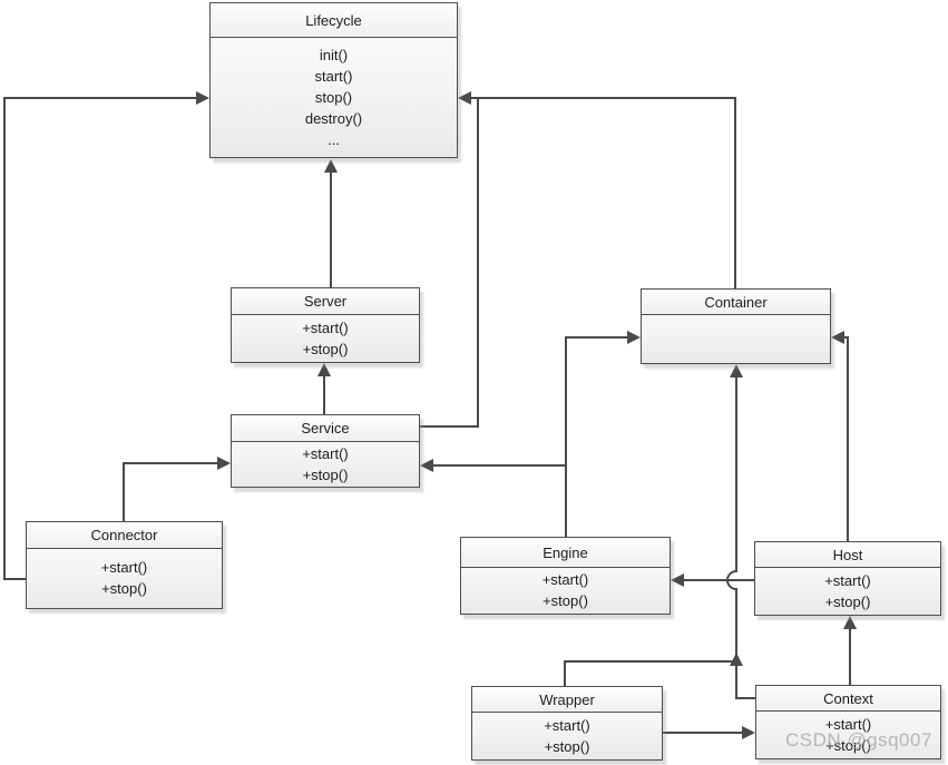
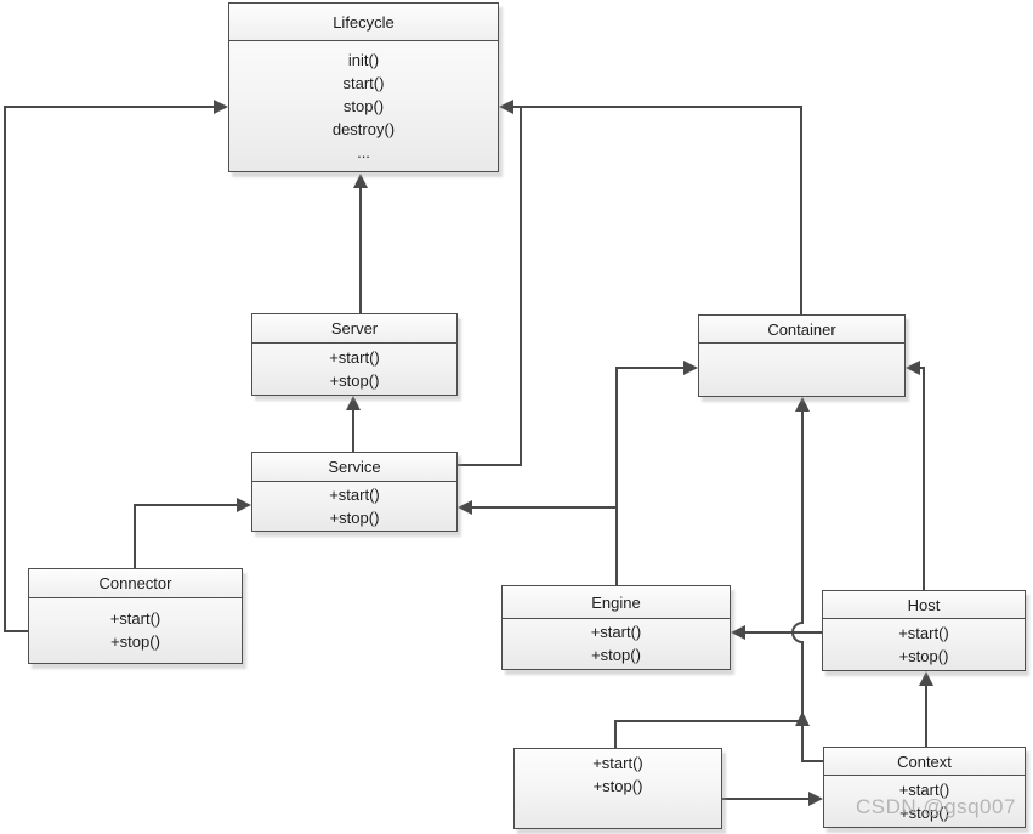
  Lifecycle
  init()
  start()
  stop()
  destroy()
  ...
  Server
  +start()
  +stop()
  Container
  Service
  +start()
  +stop()
  Connector
  +start()
  +stop()
  Engine
  +start()
  +stop()
  Host
  +start()
  +stop()
- Wrapper
  +start()
  +stop()
  Context
  +start()
  +stop()
  CSDN @gsq007
